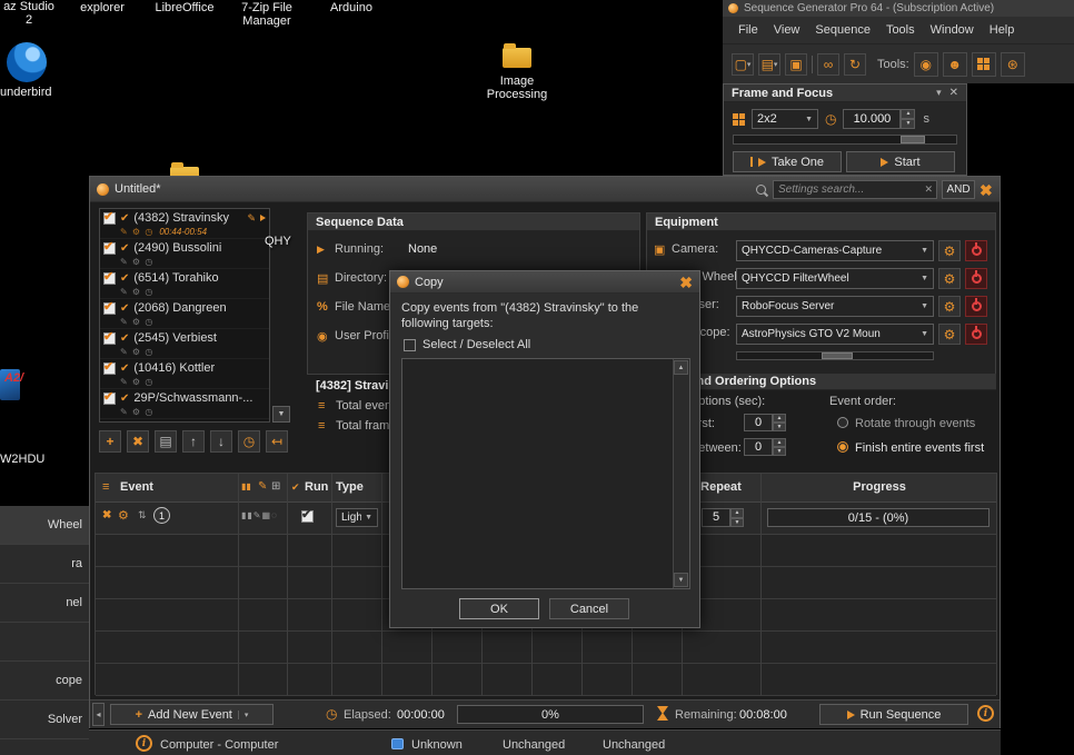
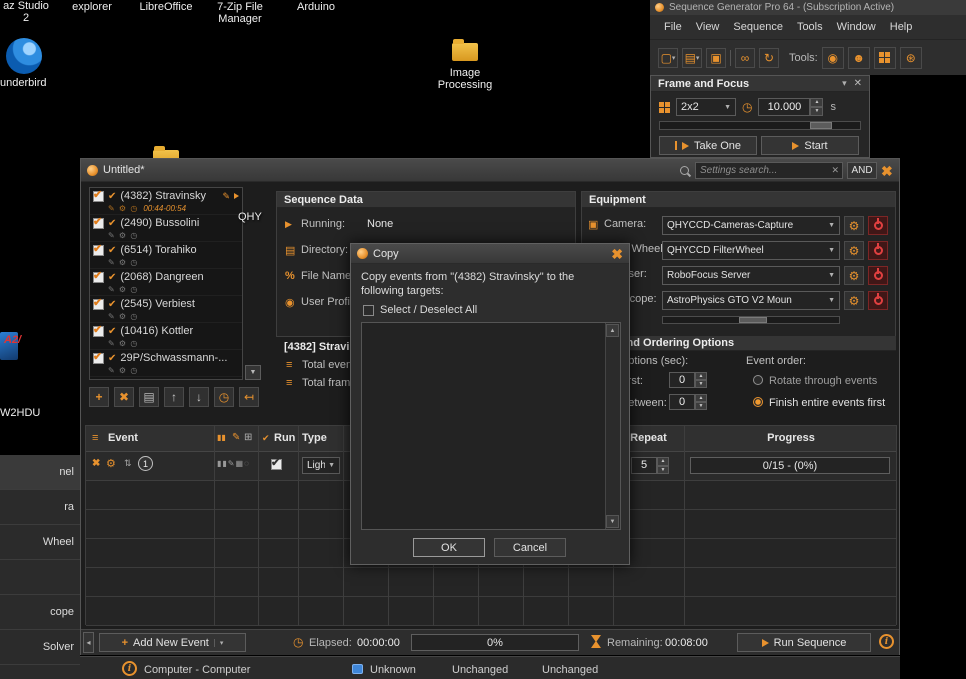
  az Studio 2
  explorer
  LibreOffice
  7-Zip File Manager
  Arduino
  Image Processing
  underbird
  A2/
  W2HDU
  QHY
- Wheel
+ nel
  ra
- nel
+ Wheel
  cope
  Solver
  i
  Computer - Computer
  Unknown
  Unchanged
  Unchanged
  Sequence Generator Pro 64 - (Subscription Active)
  File
  View
  Sequence
  Tools
  Window
  Help
  ▢
  ▤
  ▣
  ∞
  ↻
  Tools:
  ◉
  ☻
  ⊛
  Frame and Focus
  ▾
  ✕
  2x2
  ◷
  10.000
  s
  Take One
  Start
  Untitled*
  Settings search...
  ✕
  AND
  ✖
  ✔
  (4382) Stravinsky
  ✎
  ✎ ⚙ ◷
  00:44-00:54
  ✔
  (2490) Bussolini
  ✎ ⚙ ◷
  ✔
  (6514) Torahiko
  ✎ ⚙ ◷
  ✔
  (2068) Dangreen
  ✎ ⚙ ◷
  ✔
  (2545) Verbiest
  ✎ ⚙ ◷
  ✔
  (10416) Kottler
  ✎ ⚙ ◷
  ✔
  29P/Schwassmann-...
  ✎ ⚙ ◷
  +
  ✖
  ▤
  ↑
  ↓
  ◷
  ↤
  Sequence Data
  ▶
  Running:
  None
  ▤
  Directory:
  %
  File Name
  ◉
  User Profi
  [4382] Stravi
  ≡
  ≡
  Total fram
  Equipment
  ▣
  Camera:
  QHYCCD-Cameras-Capture
  ⚙
  QHYCCD FilterWheel
  ⚙
  RoboFocus Server
  ⚙
  AstroPhysics GTO V2 Moun
  ⚙
  Event order:
  0
  Rotate through events
  0
  Finish entire events first
  ≡
  Event
  ▮▮
  ✎
  ⊞
  ✔
  Run
  Type
  Repeat
  Progress
  ✖
  ⚙
  ⇅
  1
  ▮▮✎▦◌
  Ligh
  5
  0/15 - (0%)
  ◂
  +
  Add New Event
  ◷
  Elapsed:
  00:00:00
  0%
  Remaining:
  00:08:00
  Run Sequence
  i
  Copy
  ✖
  Copy events from "(4382) Stravinsky" to the following targets:
  Select / Deselect All
  OK
  Cancel
